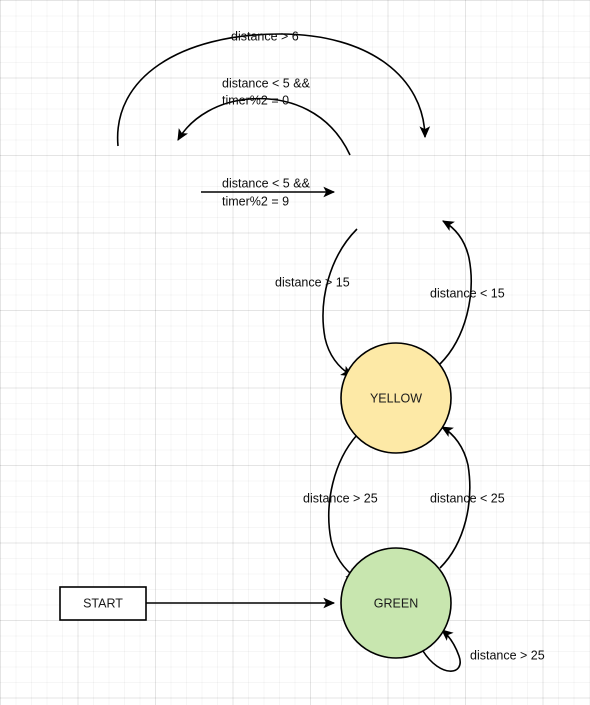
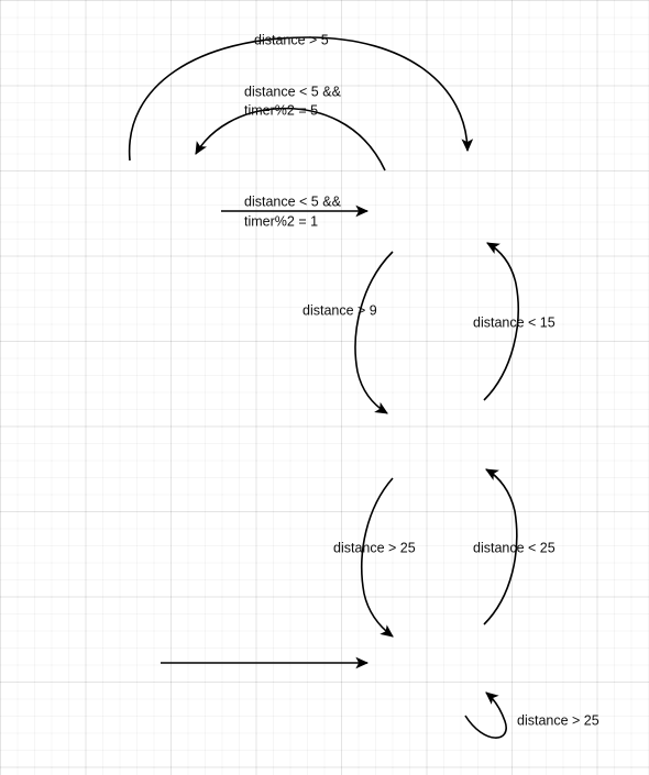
- distance > 6
+ distance > 5
  distance < 5 &&
- timer%2 = 0
+ timer%2 = 5
  distance < 5 &&
- timer%2 = 9
+ timer%2 = 1
- distance > 15
+ distance > 9
  distance < 15
  distance > 25
  distance < 25
  distance > 25
- START
- YELLOW
- GREEN
